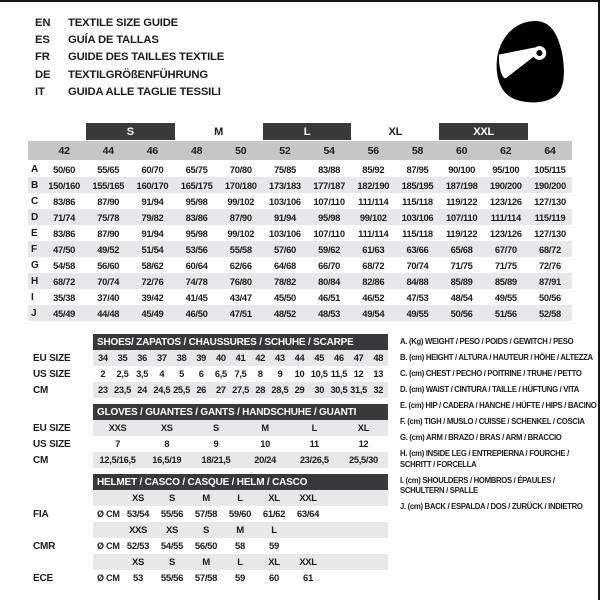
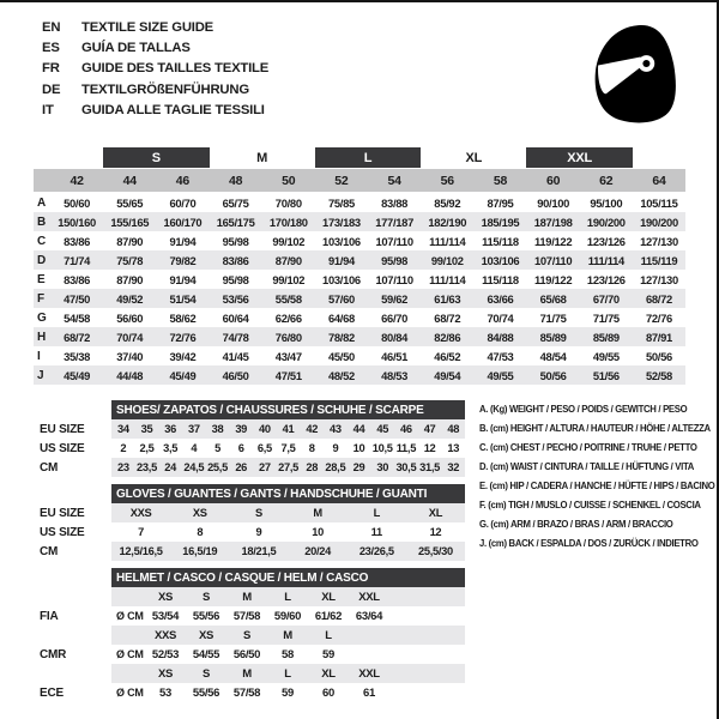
  EN
  TEXTILE SIZE GUIDE
  ES
  GUÍA DE TALLAS
  FR
  GUIDE DES TAILLES TEXTILE
  DE
  TEXTILGRÖßENFÜHRUNG
  IT
  GUIDA ALLE TAGLIE TESSILI
  S
  M
  L
  XL
  XXL
  42
  44
  46
  48
  50
  52
  54
  56
  58
  60
  62
  64
  A
  50/60
  55/65
  60/70
  65/75
  70/80
  75/85
  83/88
  85/92
  87/95
  90/100
  95/100
  105/115
  B
  150/160
  155/165
  160/170
  165/175
  170/180
  173/183
  177/187
  182/190
  185/195
  187/198
  190/200
  190/200
  C
  83/86
  87/90
  91/94
  95/98
  99/102
  103/106
  107/110
  111/114
  115/118
  119/122
  123/126
  127/130
  D
  71/74
  75/78
  79/82
  83/86
  87/90
  91/94
  95/98
  99/102
  103/106
  107/110
  111/114
  115/119
  E
  83/86
  87/90
  91/94
  95/98
  99/102
  103/106
  107/110
  111/114
  115/118
  119/122
  123/126
  127/130
  F
  47/50
  49/52
  51/54
  53/56
  55/58
  57/60
  59/62
  61/63
  63/66
  65/68
  67/70
  68/72
  G
  54/58
  56/60
  58/62
  60/64
  62/66
  64/68
  66/70
  68/72
  70/74
  71/75
  71/75
  72/76
  H
  68/72
  70/74
  72/76
  74/78
  76/80
  78/82
  80/84
  82/86
  84/88
  85/89
  85/89
  87/91
  I
  35/38
  37/40
  39/42
  41/45
  43/47
  45/50
  46/51
  46/52
  47/53
  48/54
  49/55
  50/56
  J
  45/49
  44/48
  45/49
  46/50
  47/51
  48/52
  48/53
  49/54
  49/55
  50/56
  51/56
  52/58
  SHOES/ ZAPATOS / CHAUSSURES / SCHUHE / SCARPE
  EU SIZE
  34
  35
  36
  37
  38
  39
  40
  41
  42
  43
  44
  45
  46
  47
  48
  US SIZE
  2
  2,5
  3,5
  4
  5
  6
  6,5
  7,5
  8
  9
  10
  10,5
  11,5
  12
  13
  CM
  23
  23,5
  24
  24,5
  25,5
  26
  27
  27,5
  28
  28,5
  29
  30
  30,5
  31,5
  32
  GLOVES / GUANTES / GANTS / HANDSCHUHE / GUANTI
  EU SIZE
  XXS
  XS
  S
  M
  L
  XL
  US SIZE
  7
  8
  9
  10
  11
  12
  CM
  12,5/16,5
  16,5/19
  18/21,5
  20/24
  23/26,5
  25,5/30
  HELMET / CASCO / CASQUE / HELM / CASCO
  XS
  S
  M
  L
  XL
  XXL
  FIA
  Ø CM
  53/54
  55/56
  57/58
  59/60
  61/62
  63/64
  XXS
  XS
  S
  M
  L
  CMR
  Ø CM
  52/53
  54/55
  56/50
  58
  59
  XS
  S
  M
  L
  XL
  XXL
  ECE
  Ø CM
  53
  55/56
  57/58
  59
  60
  61
  A. (Kg) WEIGHT / PESO / POIDS / GEWITCH / PESO
  B. (cm) HEIGHT / ALTURA / HAUTEUR / HÖHE / ALTEZZA
  C. (cm) CHEST / PECHO / POITRINE / TRUHE / PETTO
  D. (cm) WAIST / CINTURA / TAILLE / HÜFTUNG / VITA
  E. (cm) HIP / CADERA / HANCHE / HÜFTE / HIPS / BACINO
  F. (cm) TIGH / MUSLO / CUISSE / SCHENKEL / COSCIA
  G. (cm) ARM / BRAZO / BRAS / ARM / BRACCIO
- H. (cm) INSIDE LEG / ENTREPIERNA / FOURCHE /
- SCHRITT / FORCELLA
- I. (cm) SHOULDERS / HOMBROS / ÉPAULES /
- SCHULTERN / SPALLE
  J. (cm) BACK / ESPALDA / DOS / ZURÜCK / INDIETRO
